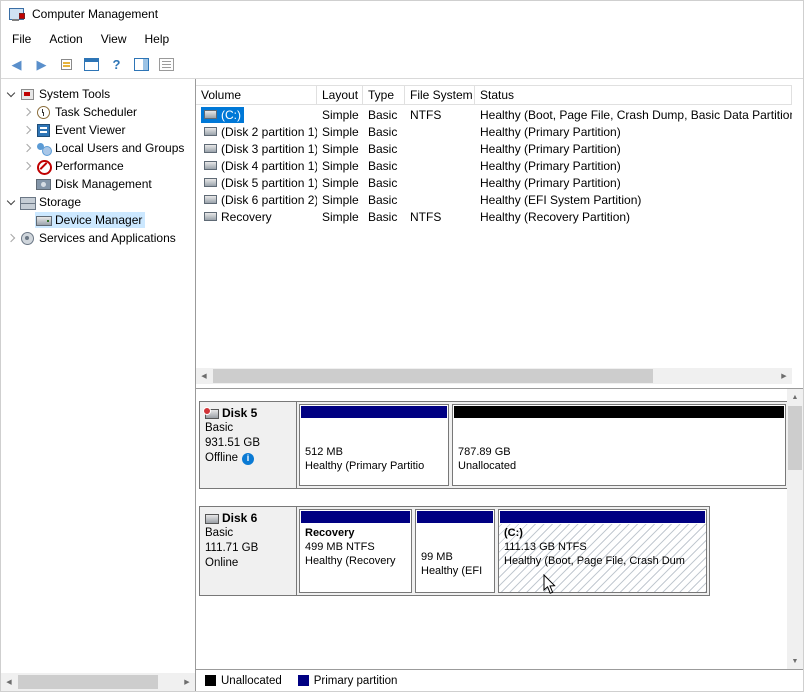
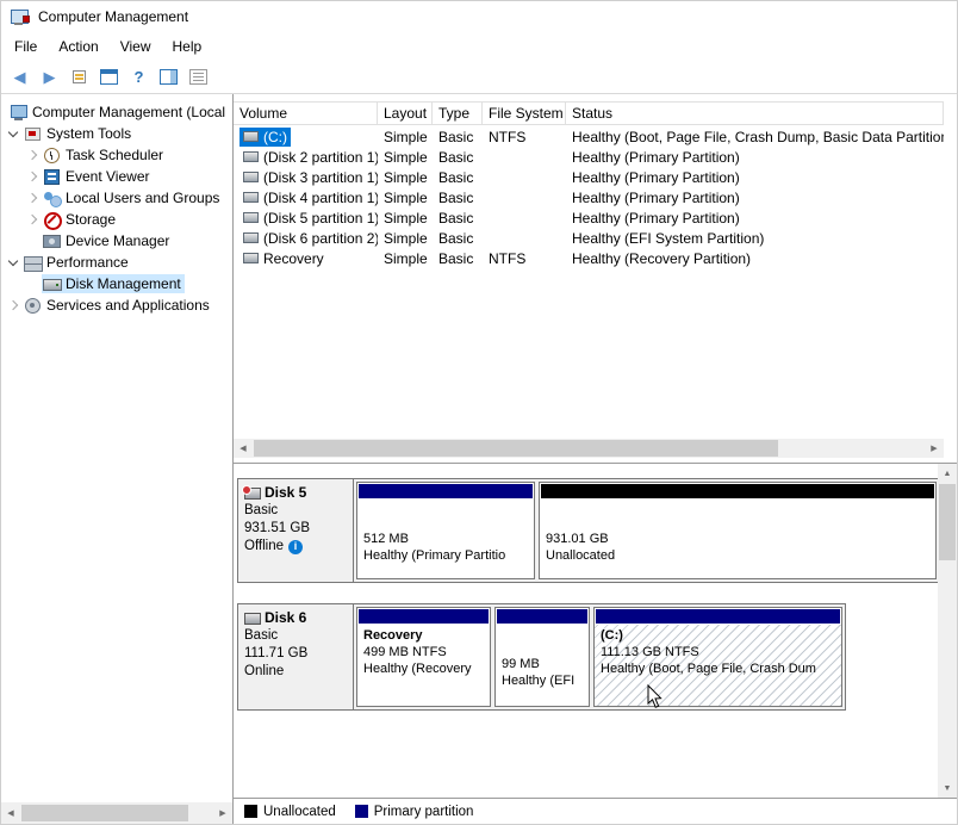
  Computer Management
  File
  Action
  View
  Help
  ◀
  ▶
  ?
+ Computer Management (Local
  System Tools
  Task Scheduler
  Event Viewer
  Local Users and Groups
- Performance
+ Storage
- Disk Management
+ Device Manager
- Storage
+ Performance
- Device Manager
+ Disk Management
  Services and Applications
  Volume
  Layout
  Type
  File System
  Status
  (C:)
  Simple
  Basic
  NTFS
  Healthy (Boot, Page File, Crash Dump, Basic Data Partitio
  (Disk 2 partition 1)
  Simple
  Basic
  Healthy (Primary Partition)
  (Disk 3 partition 1)
  Simple
  Basic
  Healthy (Primary Partition)
  (Disk 4 partition 1)
  Simple
  Basic
  Healthy (Primary Partition)
  (Disk 5 partition 1)
  Simple
  Basic
  Healthy (Primary Partition)
  (Disk 6 partition 2)
  Simple
  Basic
  Healthy (EFI System Partition)
  Recovery
  Simple
  Basic
  NTFS
  Healthy (Recovery Partition)
  Disk 5
  Basic
  931.51 GB
  Offline
  512 MB
  Healthy (Primary Partitio
- 787.89 GB
+ 931.01 GB
  Unallocated
  Disk 6
  Basic
  111.71 GB
  Online
  Recovery
  499 MB NTFS
  Healthy (Recovery
  99 MB
  Healthy (EFI
  (C:)
  111.13 GB NTFS
  Healthy (Boot, Page File, Crash Dum
  Unallocated
  Primary partition
